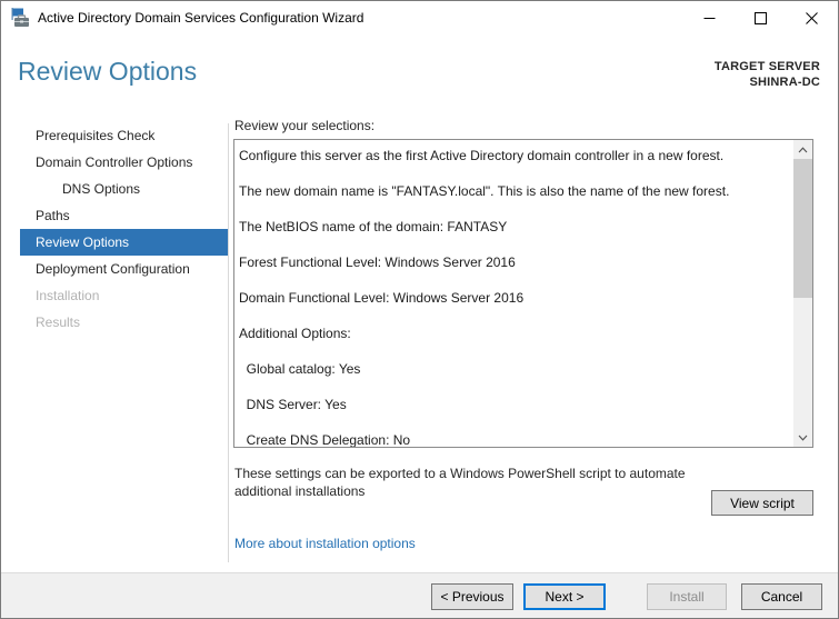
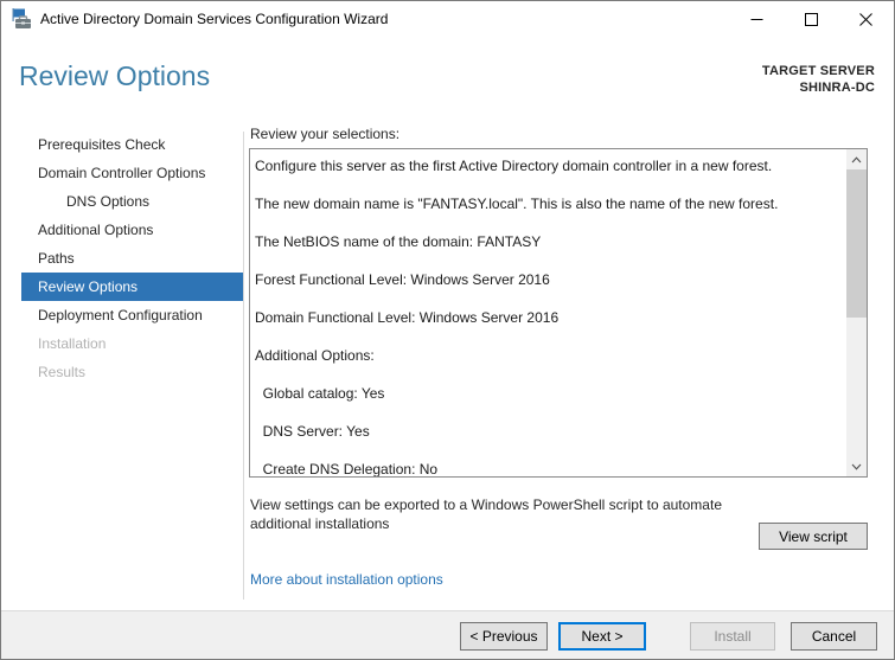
  Active Directory Domain Services Configuration Wizard
  Review Options
  TARGET SERVER
  SHINRA-DC
  Prerequisites Check
  Domain Controller Options
  DNS Options
+ Additional Options
  Paths
  Review Options
  Deployment Configuration
  Installation
  Results
  Review your selections:
  Configure this server as the first Active Directory domain controller in a new forest.
  The new domain name is "FANTASY.local". This is also the name of the new forest.
  The NetBIOS name of the domain: FANTASY
  Forest Functional Level: Windows Server 2016
  Domain Functional Level: Windows Server 2016
  Additional Options:
  Global catalog: Yes
  DNS Server: Yes
  Create DNS Delegation: No
- These settings can be exported to a Windows PowerShell script to automate additional installations
+ View settings can be exported to a Windows PowerShell script to automate additional installations
  View script
  More about installation options
  < Previous
  Next >
  Install
  Cancel
